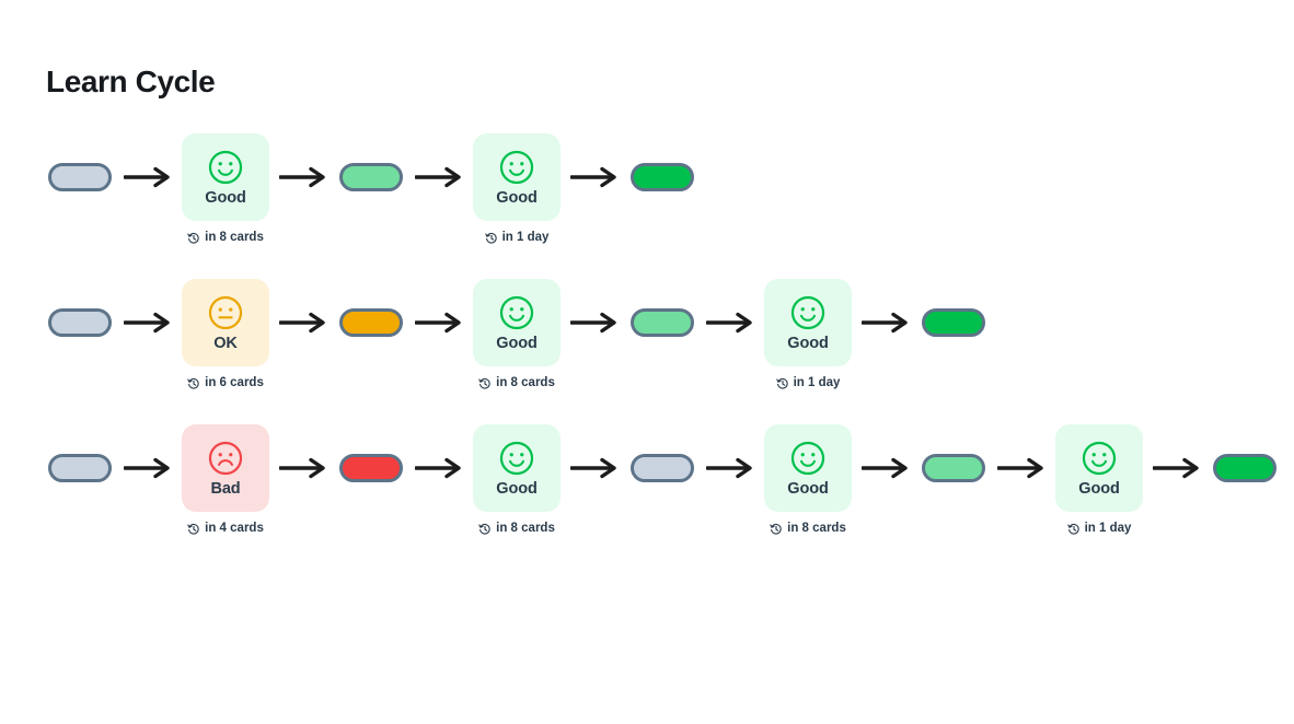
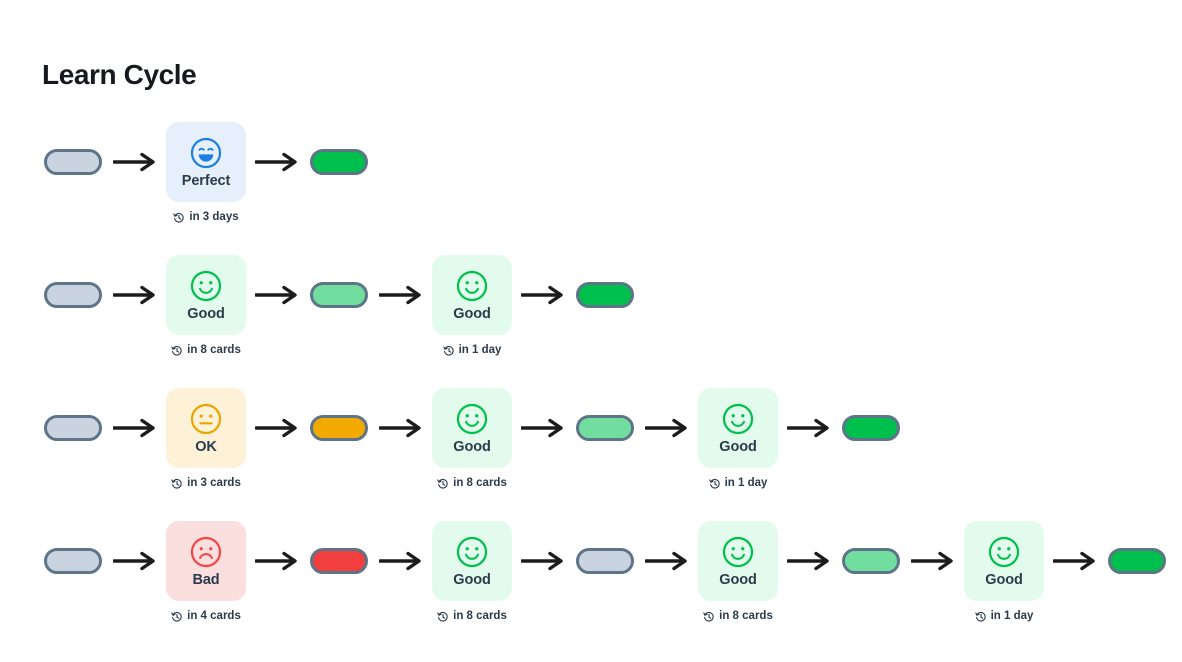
  Learn Cycle
+ Perfect
+ in 3 days
  Good
  in 8 cards
  Good
  in 1 day
  OK
- in 6 cards
+ in 3 cards
  Good
  in 8 cards
  Good
  in 1 day
  Bad
  in 4 cards
  Good
  in 8 cards
  Good
  in 8 cards
  Good
  in 1 day
